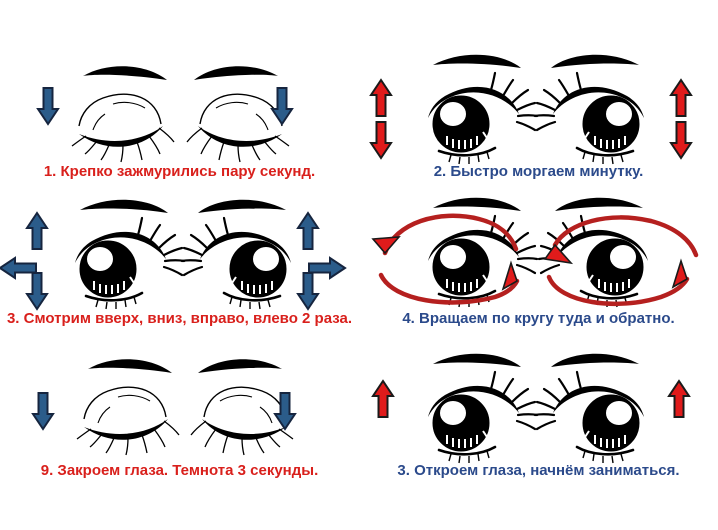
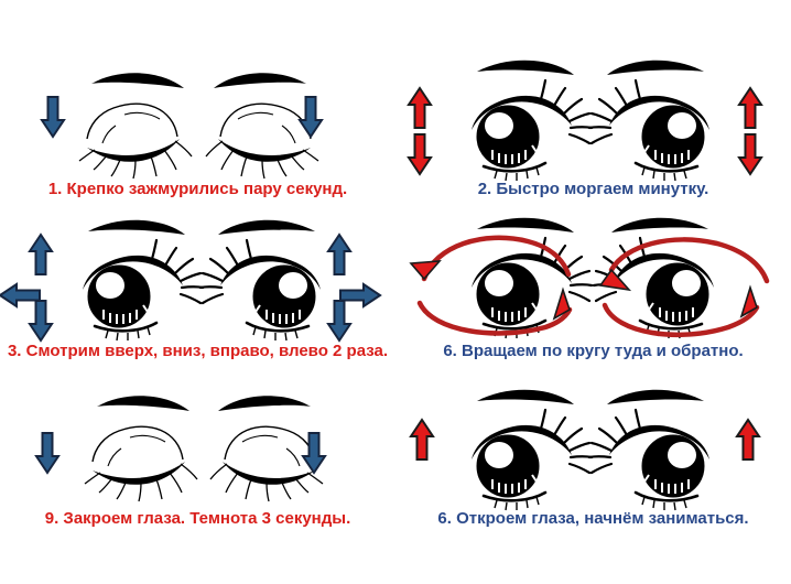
  1. Крепко зажмурились пару секунд.
  2. Быстро моргаем минутку.
  3. Смотрим вверх, вниз, вправо, влево 2 раза.
- 4. Вращаем по кругу туда и обратно.
+ 6. Вращаем по кругу туда и обратно.
  9. Закроем глаза. Темнота 3 секунды.
- 3. Откроем глаза, начнём заниматься.
+ 6. Откроем глаза, начнём заниматься.
